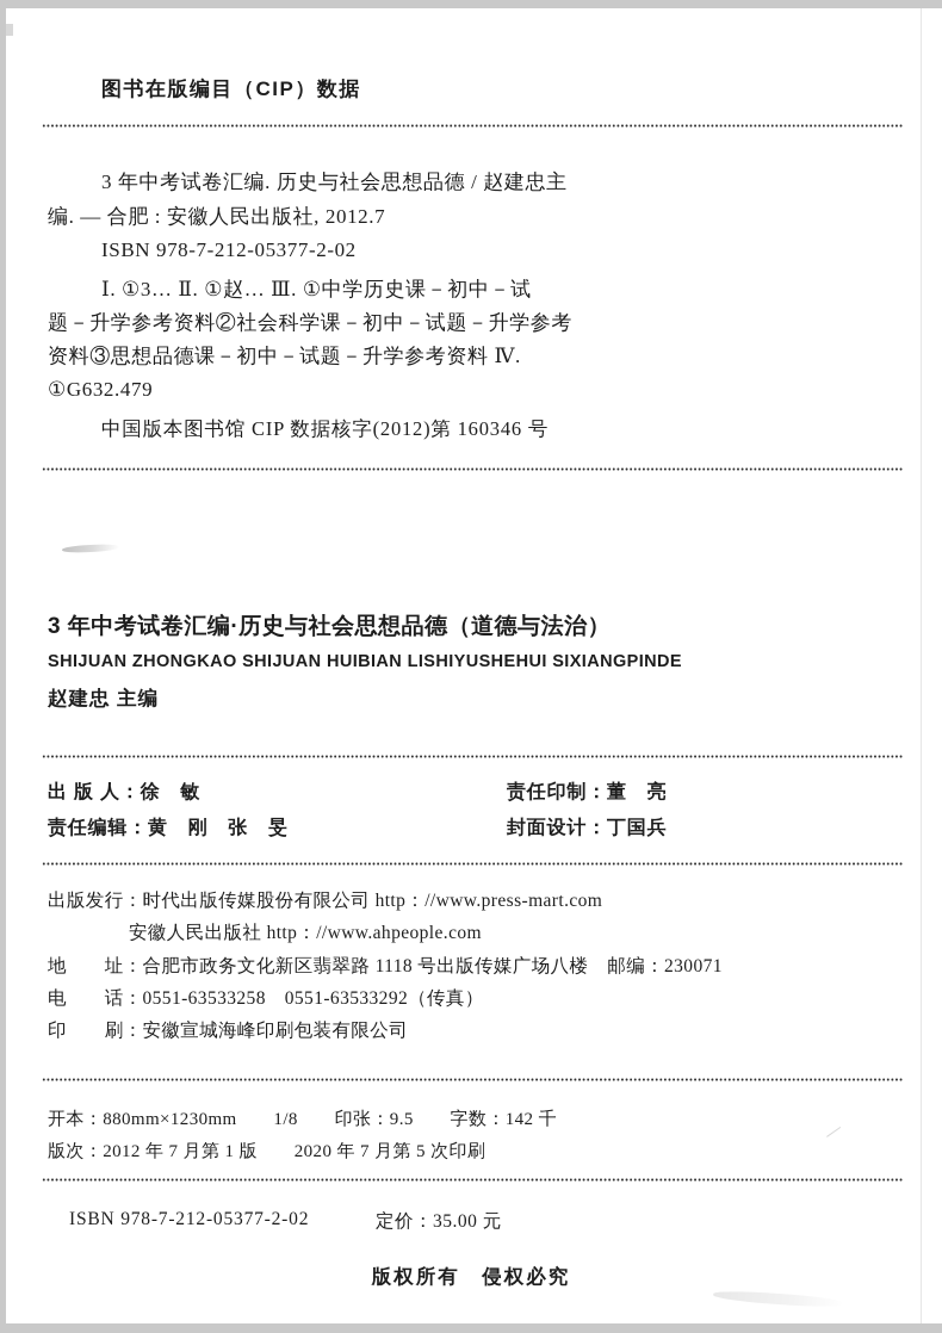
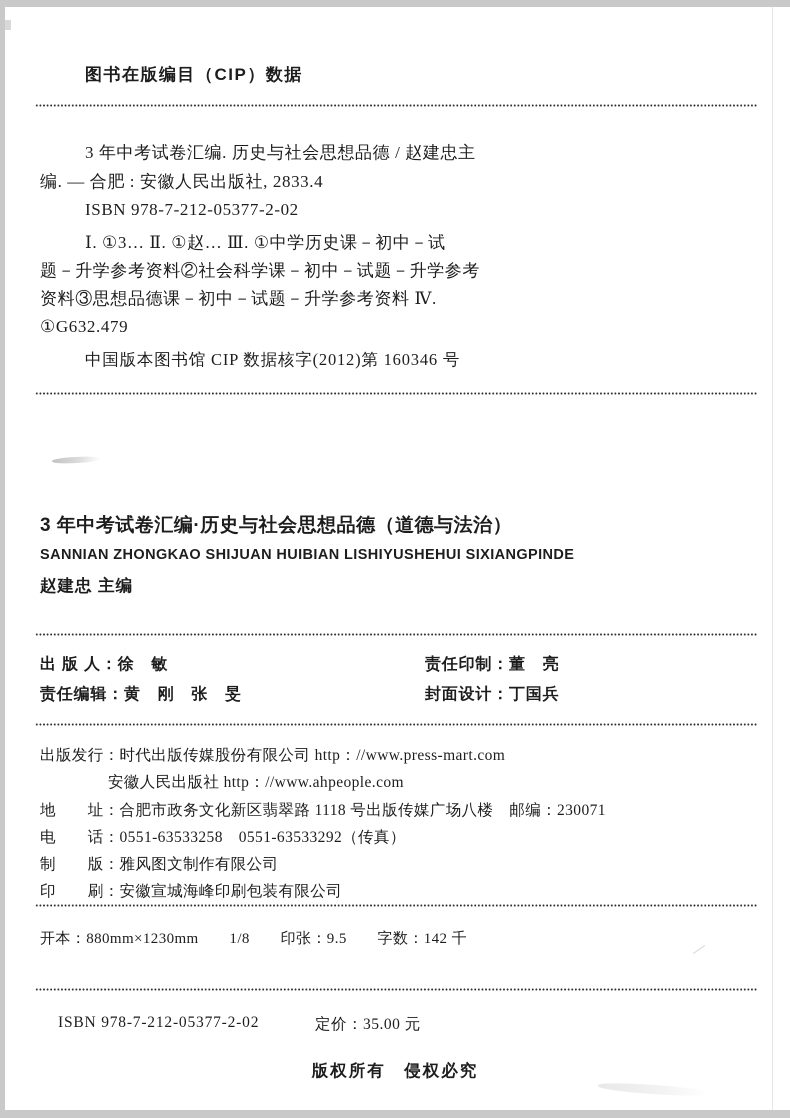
  图书在版编目（CIP）数据
  3 年中考试卷汇编. 历史与社会思想品德 / 赵建忠主
- 编. — 合肥 : 安徽人民出版社, 2012.7
+ 编. — 合肥 : 安徽人民出版社, 2833.4
  ISBN 978-7-212-05377-2-02
  Ⅰ. ①3… Ⅱ. ①赵… Ⅲ. ①中学历史课－初中－试
  题－升学参考资料②社会科学课－初中－试题－升学参考
  资料③思想品德课－初中－试题－升学参考资料 Ⅳ.
  ①G632.479
  中国版本图书馆 CIP 数据核字(2012)第 160346 号
  3 年中考试卷汇编·历史与社会思想品德（道德与法治）
- SHIJUAN ZHONGKAO SHIJUAN HUIBIAN LISHIYUSHEHUI SIXIANGPINDE
+ SANNIAN ZHONGKAO SHIJUAN HUIBIAN LISHIYUSHEHUI SIXIANGPINDE
  赵建忠 主编
  出 版 人：徐 敏
  责任编辑：黄 刚 张 旻
  责任印制：董 亮
  封面设计：丁国兵
  出版发行：时代出版传媒股份有限公司 http：//www.press-mart.com
  安徽人民出版社 http：//www.ahpeople.com
  地 址：合肥市政务文化新区翡翠路 1118 号出版传媒广场八楼 邮编：230071
  电 话：0551-63533258 0551-63533292（传真）
+ 制 版：雅风图文制作有限公司
  印 刷：安徽宣城海峰印刷包装有限公司
  开本：880mm×1230mm 1/8 印张：9.5 字数：142 千
- 版次：2012 年 7 月第 1 版 2020 年 7 月第 5 次印刷
  ISBN 978-7-212-05377-2-02
  定价：35.00 元
  版权所有 侵权必究
